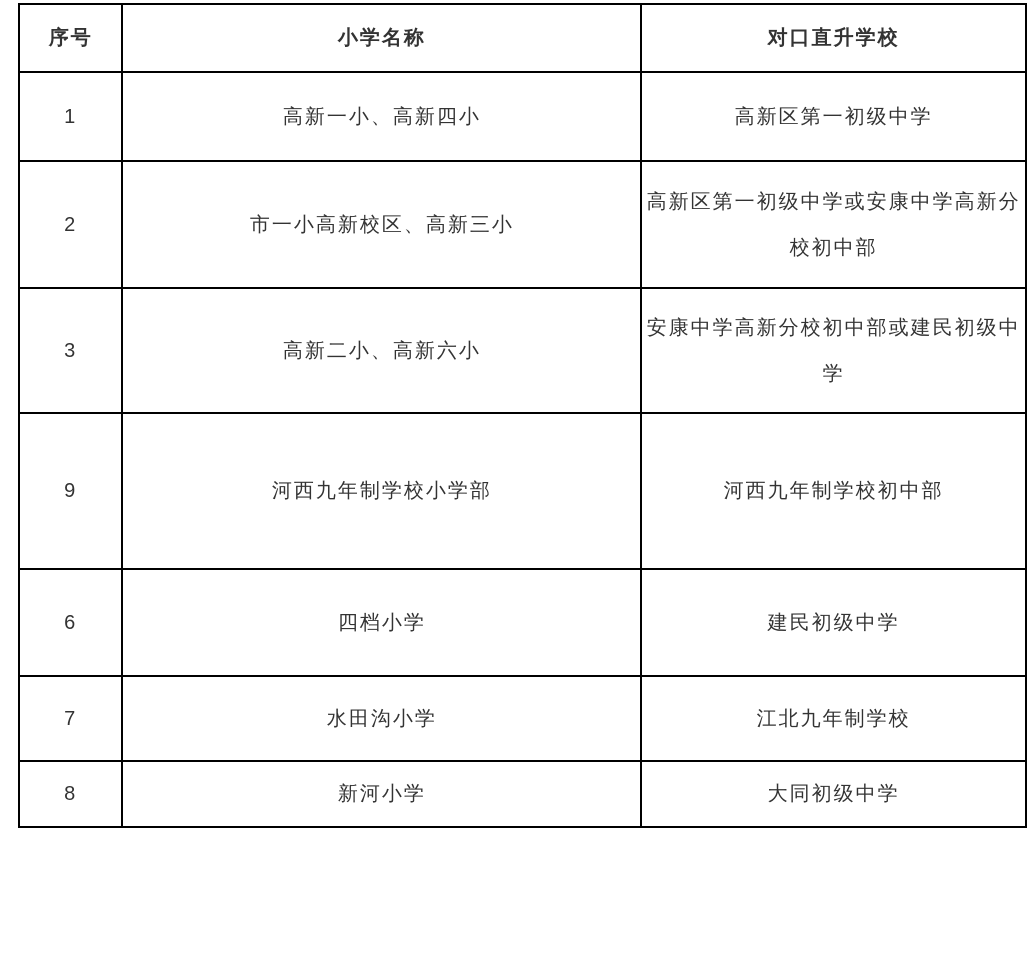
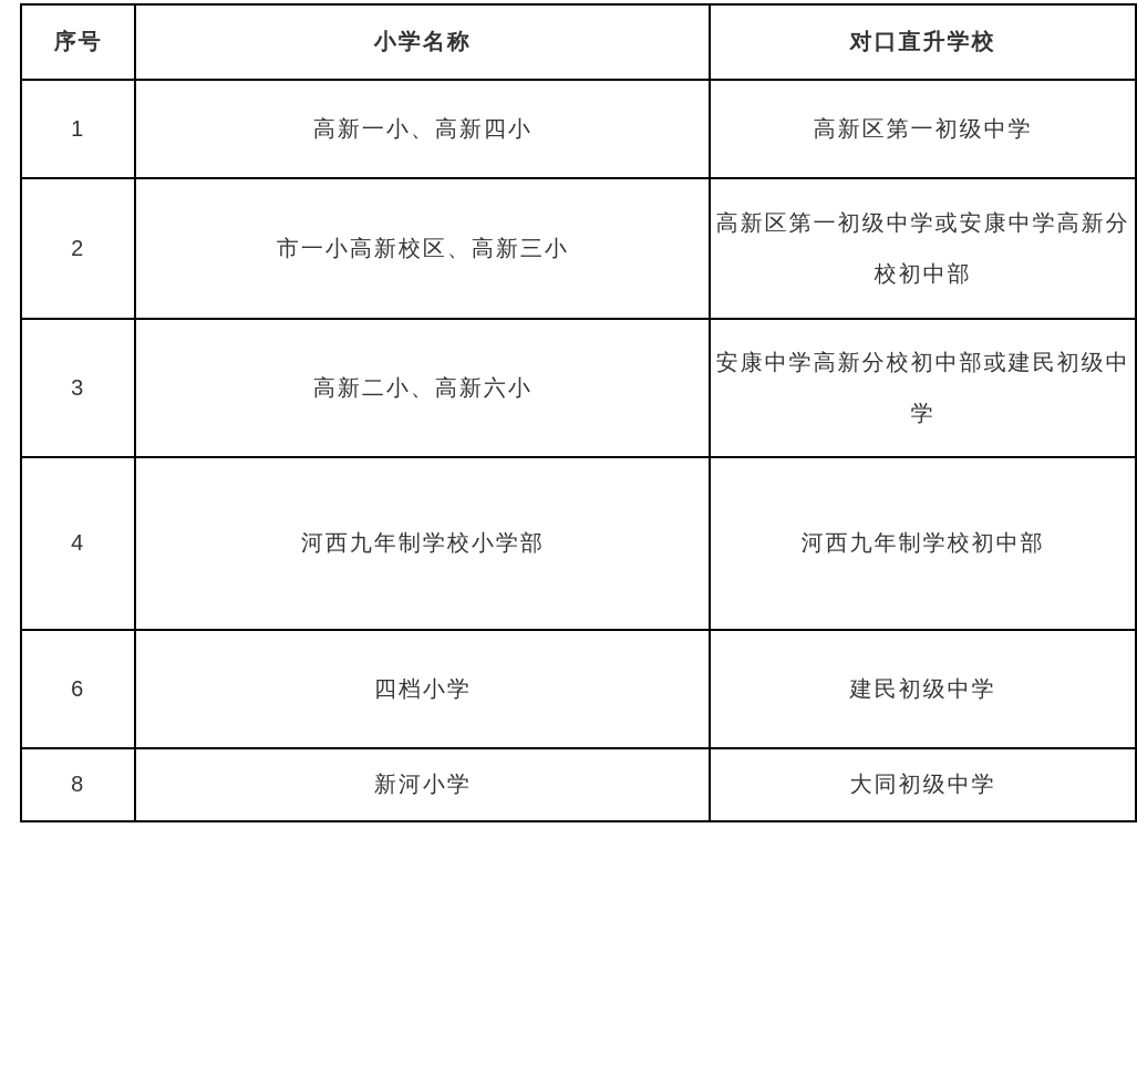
  序号	小学名称	对口直升学校
  1	高新一小、高新四小	高新区第一初级中学
  2	市一小高新校区、高新三小	高新区第一初级中学或安康中学高新分校初中部
  3	高新二小、高新六小	安康中学高新分校初中部或建民初级中学
- 9	河西九年制学校小学部	河西九年制学校初中部
+ 4	河西九年制学校小学部	河西九年制学校初中部
  6	四档小学	建民初级中学
- 7	水田沟小学	江北九年制学校
  8	新河小学	大同初级中学
